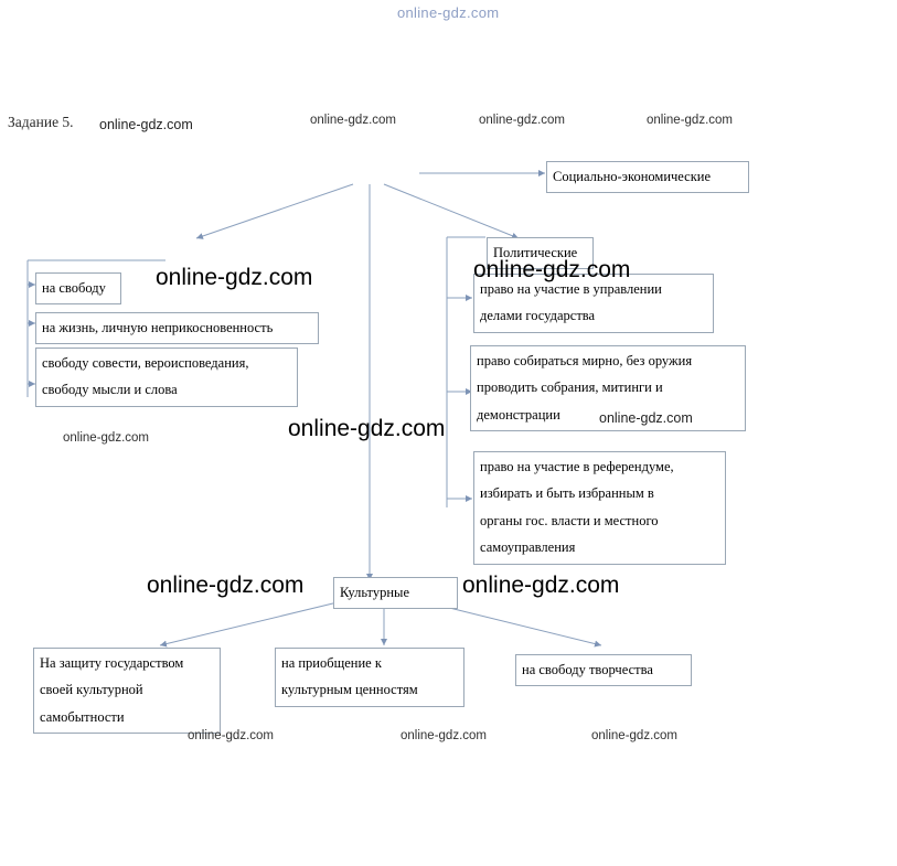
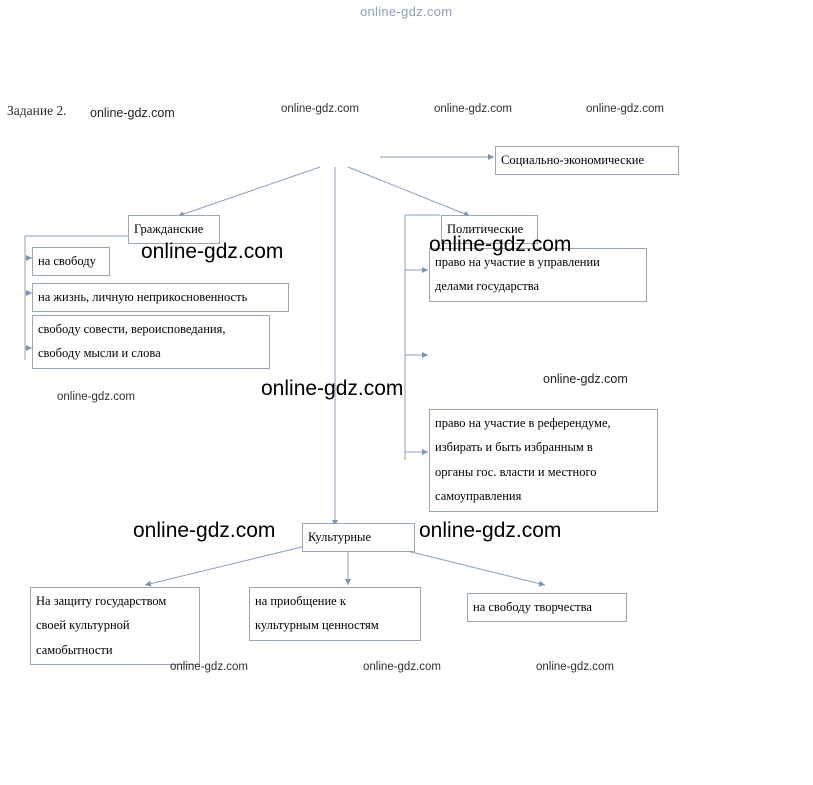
- Задание 5.
+ Задание 2.
  Социально-экономические
+ Гражданские
  Политические
  Культурные
  на свободу
  на жизнь, личную неприкосновенность
  свободу совести, вероисповедания,
  свободу мысли и слова
  право на участие в управлении
  делами государства
- право собираться мирно, без оружия
- проводить собрания, митинги и
- демонстрации
  право на участие в референдуме,
  избирать и быть избранным в
  органы гос. власти и местного
  самоуправления
  На защиту государством
  своей культурной
  самобытности
  на приобщение к
  культурным ценностям
  на свободу творчества
  online-gdz.com
  online-gdz.com
  online-gdz.com
  online-gdz.com
  online-gdz.com
  online-gdz.com
  online-gdz.com
  online-gdz.com
  online-gdz.com
  online-gdz.com
  online-gdz.com
  online-gdz.com
  online-gdz.com
  online-gdz.com
  online-gdz.com
